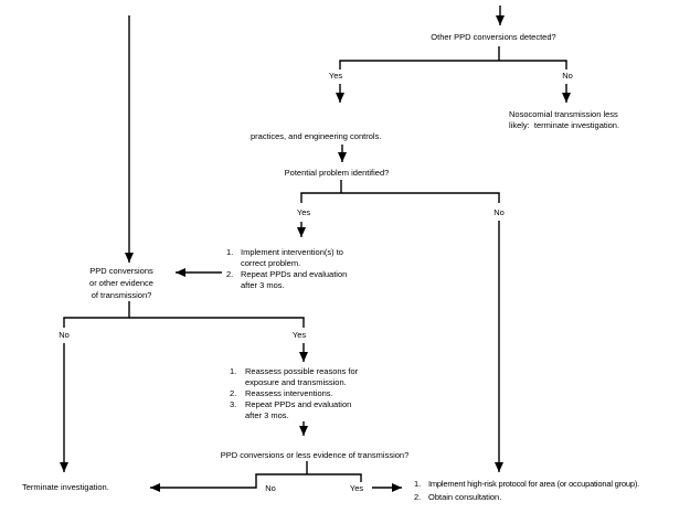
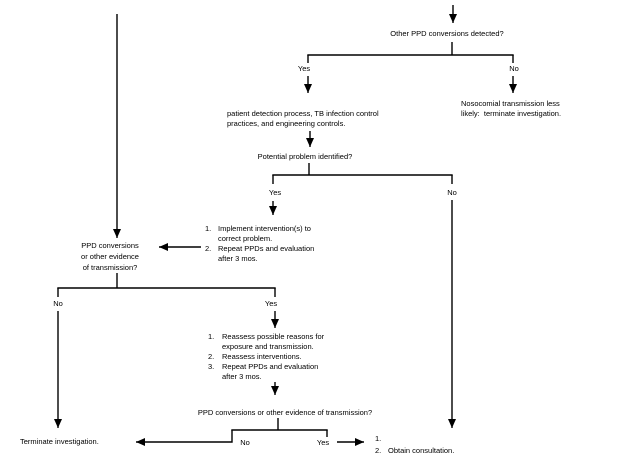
  Other PPD conversions detected?
  Yes
  No
+ patient detection process, TB infection control
  practices, and engineering controls.
  Nosocomial transmission less
  likely: terminate investigation.
  Potential problem identified?
  Yes
  No
  1.
  Implement intervention(s) to
  correct problem.
  2.
  Repeat PPDs and evaluation
  after 3 mos.
  PPD conversions
  or other evidence
  of transmission?
  No
  Yes
  1.
  Reassess possible reasons for
  exposure and transmission.
  2.
  Reassess interventions.
  3.
  Repeat PPDs and evaluation
  after 3 mos.
- PPD conversions or less evidence of transmission?
+ PPD conversions or other evidence of transmission?
  No
  Yes
  Terminate investigation.
  1.
- Implement high-risk protocol for area (or occupational group).
  2.
  Obtain consultation.
